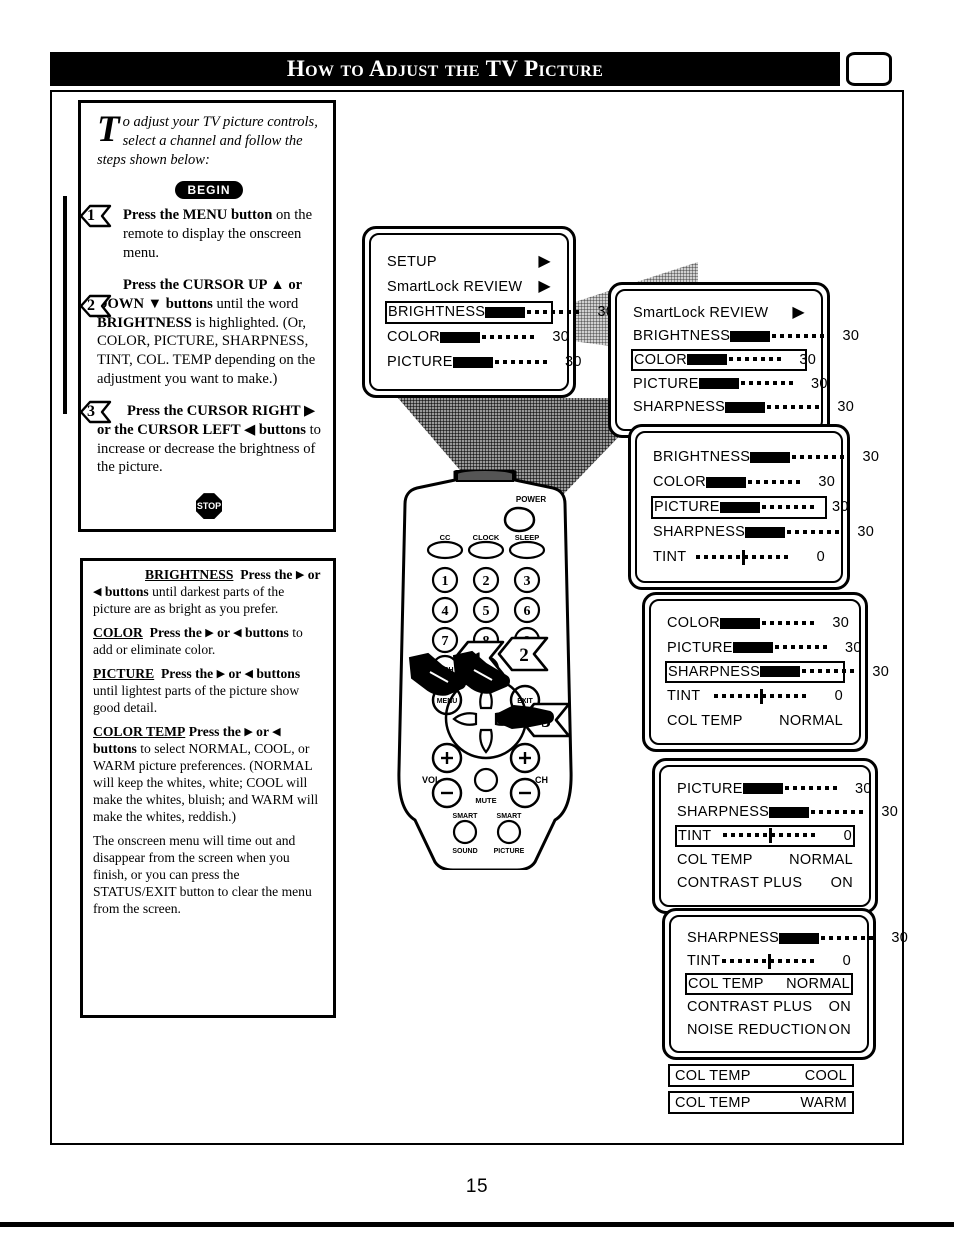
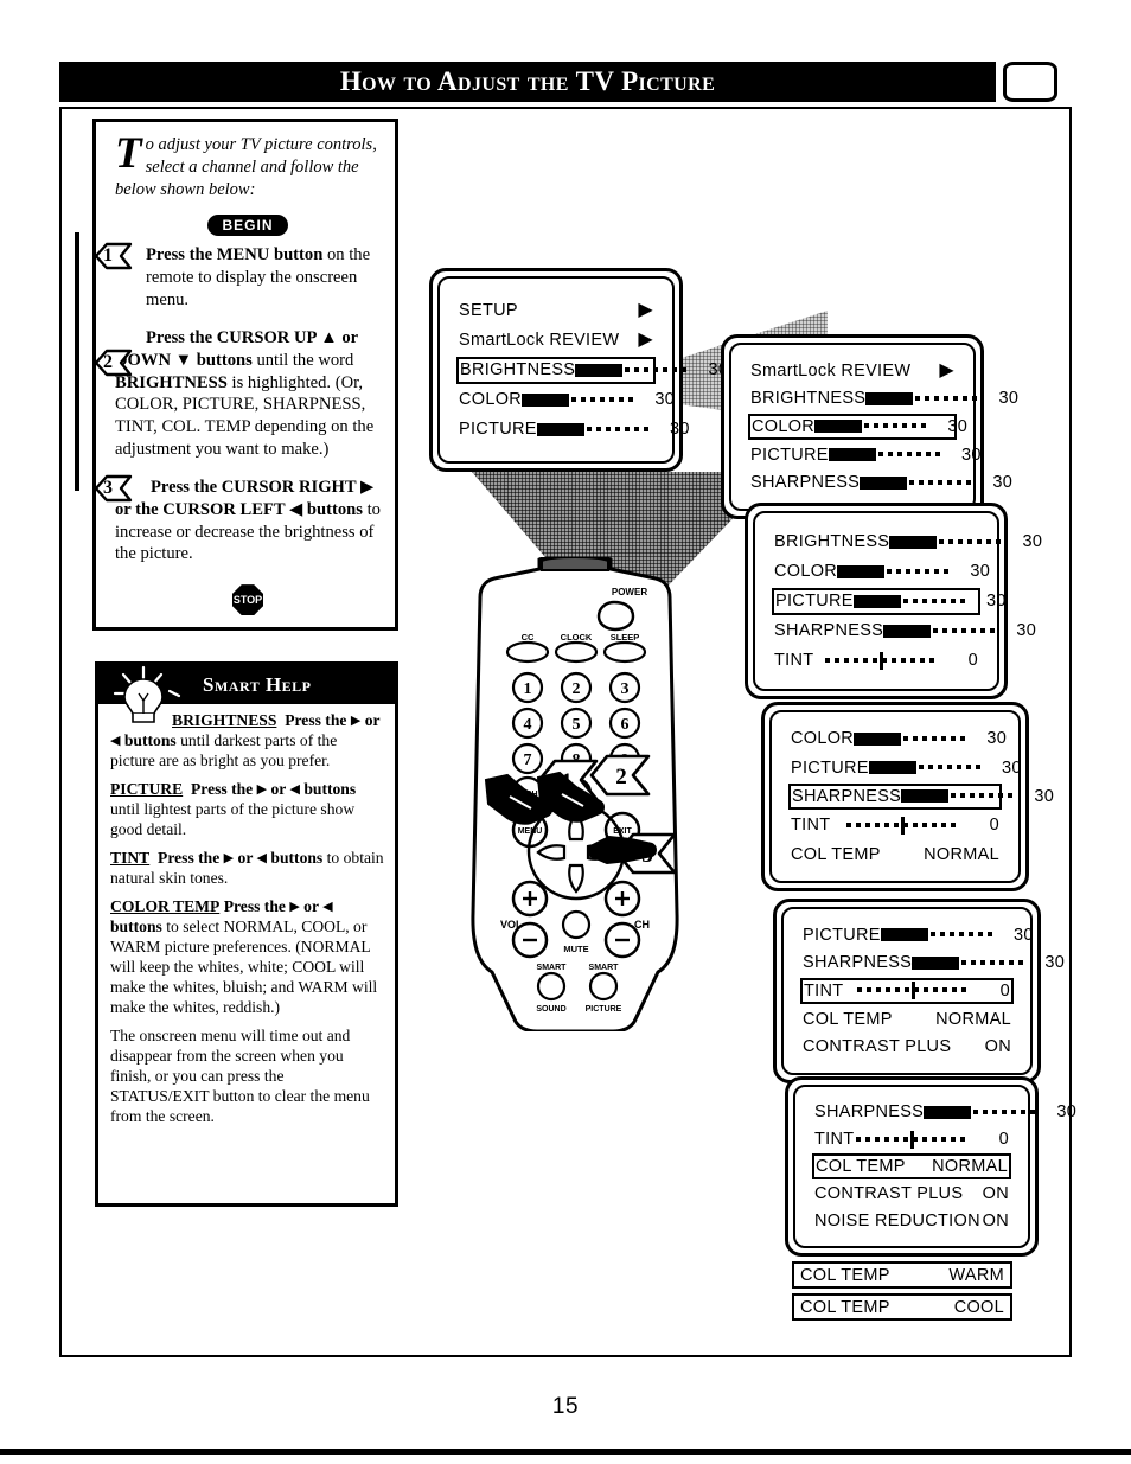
  How to Adjust the TV Picture
  T
- o adjust your TV picture controls, select a channel and follow the steps shown below:
+ o adjust your TV picture controls, select a channel and follow the below shown below:
  BEGIN
  1
  Press the MENU button on the remote to display the onscreen menu.
  2
  Press the CURSOR UP ▲ or OWN ▼ buttons until the word BRIGHTNESS is highlighted. (Or, COLOR, PICTURE, SHARPNESS, TINT, COL. TEMP depending on the adjustment you want to make.)
  3
  Press the CURSOR RIGHT ▶ or the CURSOR LEFT ◀ buttons to increase or decrease the brightness of the picture.
  STOP
+ Smart Help
  BRIGHTNESS Press the ▶ or ◀ buttons until darkest parts of the picture are as bright as you prefer.
- COLOR Press the ▶ or ◀ buttons to add or eliminate color.
  PICTURE Press the ▶ or ◀ buttons until lightest parts of the picture show good detail.
+ TINT Press the ▶ or ◀ buttons to obtain natural skin tones.
  COLOR TEMP Press the ▶ or ◀ buttons to select NORMAL, COOL, or WARM picture preferences. (NORMAL will keep the whites, white; COOL will make the whites, bluish; and WARM will make the whites, reddish.)
  The onscreen menu will time out and disappear from the screen when you finish, or you can press the STATUS/EXIT button to clear the menu from the screen.
  SETUP
  ▶
  SmartLock REVIEW
  ▶
  BRIGHTNESS
  COLOR
  30
  PICTURE
  30
  SmartLock REVIEW
  ▶
  BRIGHTNESS
  30
  COLOR
  30
  PICTURE
  30
  SHARPNESS
  30
  BRIGHTNESS
  30
  COLOR
  30
  PICTURE
  30
  SHARPNESS
  30
  TINT
  0
  COLOR
  30
  PICTURE
  30
  SHARPNESS
  30
  TINT
  0
  COL TEMP
  NORMAL
  PICTURE
  30
  SHARPNESS
  30
  TINT
  0
  COL TEMP
  NORMAL
  CONTRAST PLUS
  ON
  SHARPNESS
  30
  TINT
  0
  COL TEMP
  NORMAL
  CONTRAST PLUS
  ON
  NOISE REDUCTION
  ON
  COL TEMP
- COOL
+ WARM
  COL TEMP
- WARM
+ COOL
  POWER
  CC
  CLOCK
  SLEEP
  1
  2
  3
  4
  5
  6
  7
  VOL
  CH
  MUTE
  2
  15
